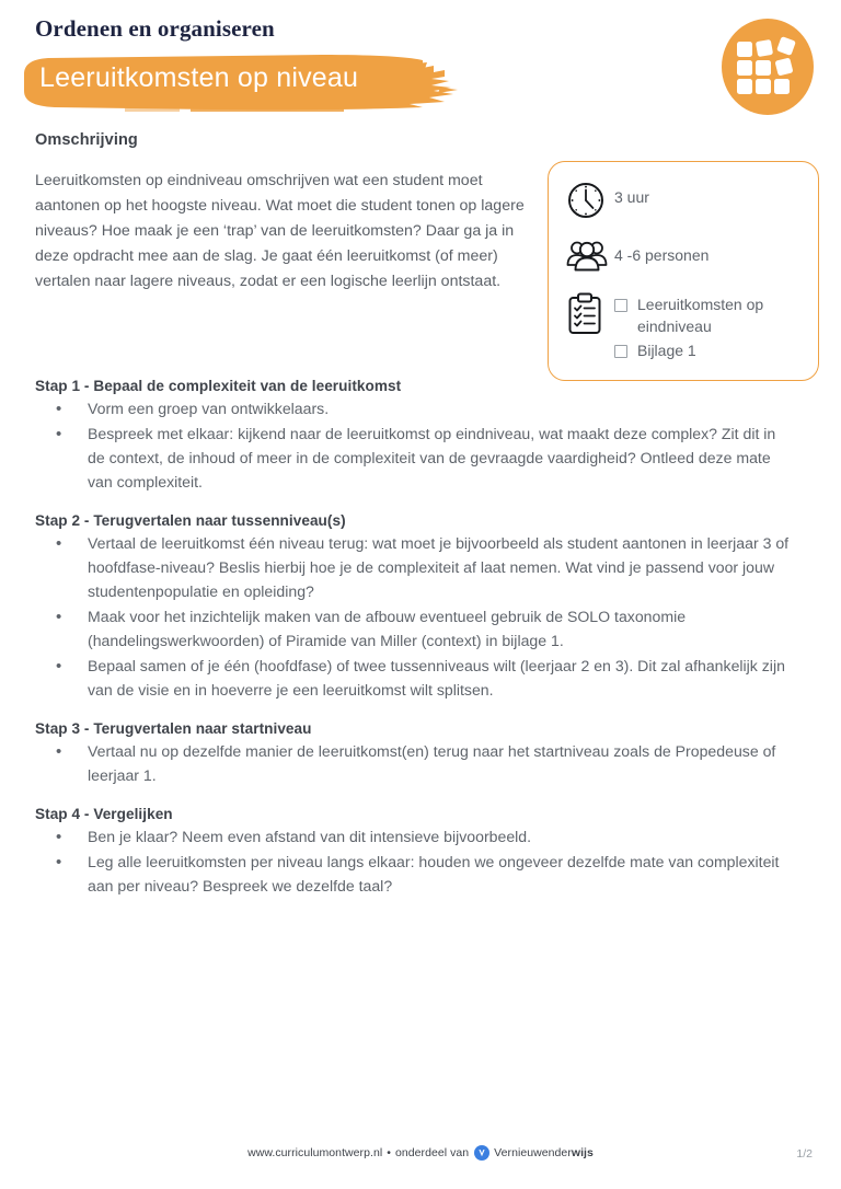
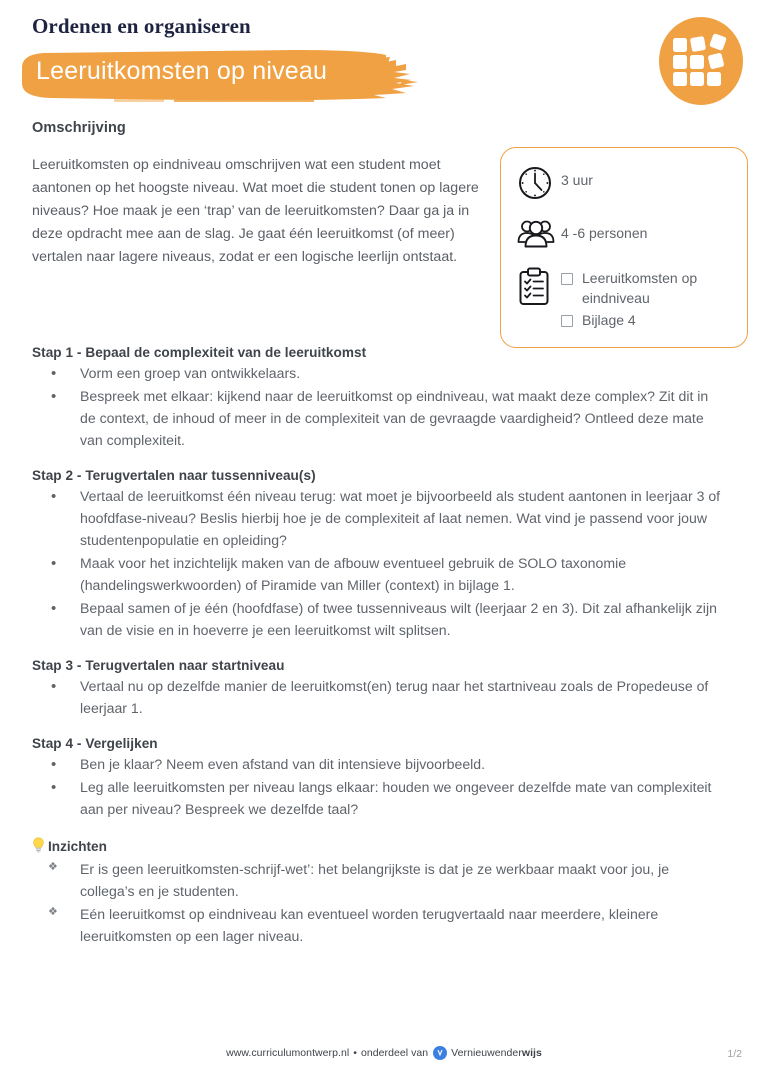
  Ordenen en organiseren
  Leeruitkomsten op niveau
  Omschrijving
  Leeruitkomsten op eindniveau omschrijven wat een student moet aantonen op het hoogste niveau. Wat moet die student tonen op lagere niveaus? Hoe maak je een ‘trap’ van de leeruitkomsten? Daar ga ja in deze opdracht mee aan de slag. Je gaat één leeruitkomst (of meer) vertalen naar lagere niveaus, zodat er een logische leerlijn ontstaat.
  3 uur
  4 -6 personen
  Leeruitkomsten op eindniveau
- Bijlage 1
+ Bijlage 4
  Stap 1 - Bepaal de complexiteit van de leeruitkomst
  Vorm een groep van ontwikkelaars.
  Bespreek met elkaar: kijkend naar de leeruitkomst op eindniveau, wat maakt deze complex? Zit dit in de context, de inhoud of meer in de complexiteit van de gevraagde vaardigheid? Ontleed deze mate van complexiteit.
  Stap 2 - Terugvertalen naar tussenniveau(s)
  Vertaal de leeruitkomst één niveau terug: wat moet je bijvoorbeeld als student aantonen in leerjaar 3 of hoofdfase-niveau? Beslis hierbij hoe je de complexiteit af laat nemen. Wat vind je passend voor jouw studentenpopulatie en opleiding?
  Maak voor het inzichtelijk maken van de afbouw eventueel gebruik de SOLO taxonomie (handelingswerkwoorden) of Piramide van Miller (context) in bijlage 1.
  Bepaal samen of je één (hoofdfase) of twee tussenniveaus wilt (leerjaar 2 en 3). Dit zal afhankelijk zijn van de visie en in hoeverre je een leeruitkomst wilt splitsen.
  Stap 3 - Terugvertalen naar startniveau
  Vertaal nu op dezelfde manier de leeruitkomst(en) terug naar het startniveau zoals de Propedeuse of leerjaar 1.
  Stap 4 - Vergelijken
  Ben je klaar? Neem even afstand van dit intensieve bijvoorbeeld.
  Leg alle leeruitkomsten per niveau langs elkaar: houden we ongeveer dezelfde mate van complexiteit aan per niveau? Bespreek we dezelfde taal?
+ Inzichten
+ Er is geen leeruitkomsten-schrijf-wet’: het belangrijkste is dat je ze werkbaar maakt voor jou, je collega’s en je studenten.
+ Eén leeruitkomst op eindniveau kan eventueel worden terugvertaald naar meerdere, kleinere leeruitkomsten op een lager niveau.
  www.curriculumontwerp.nl
  •
  onderdeel van
  Vernieuwenderwijs
  1/2
